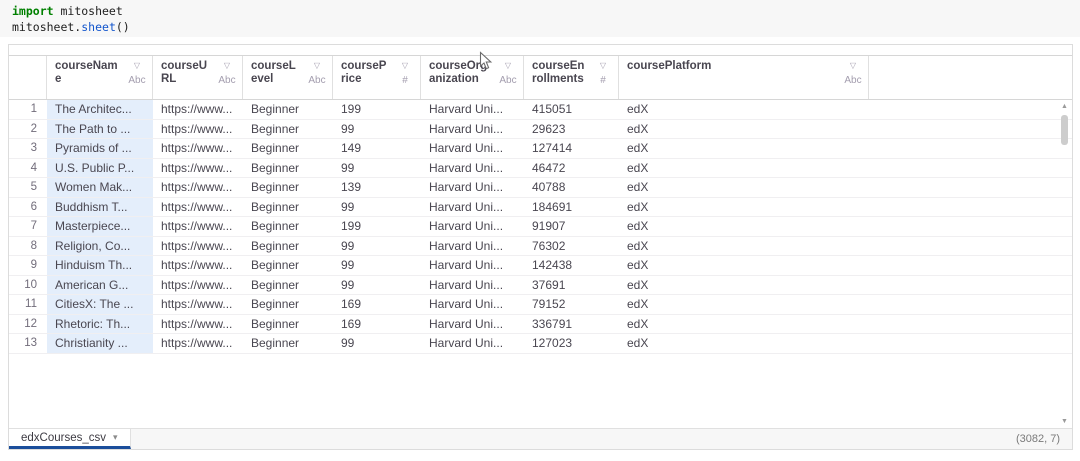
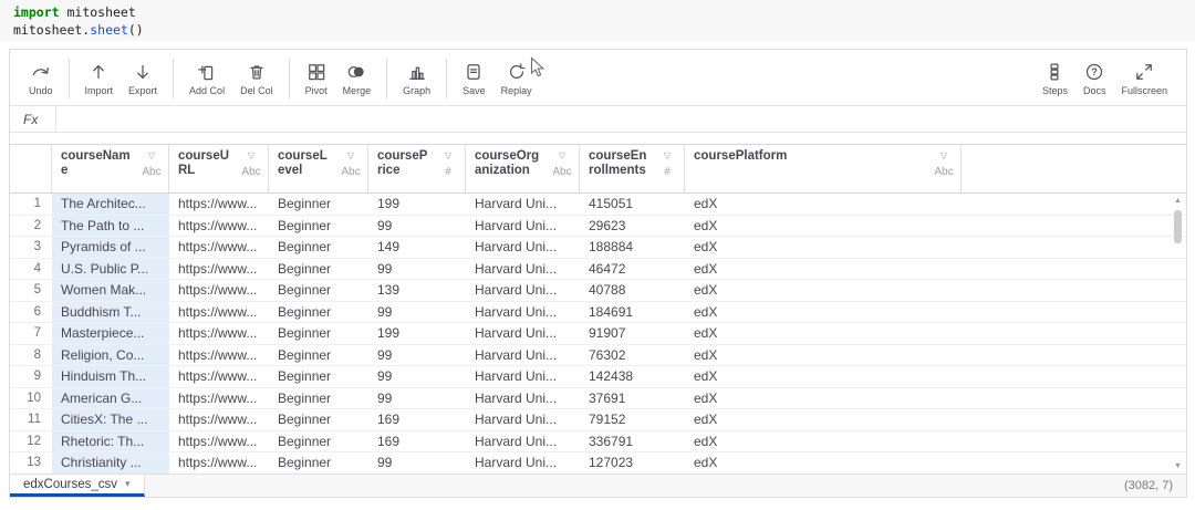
  import mitosheet
  mitosheet.sheet()
+ Undo
+ Import
+ Export
+ Add Col
+ Del Col
+ Pivot
+ Merge
+ Graph
+ Save
+ Replay
+ Steps
+ ?
+ Docs
+ Fullscreen
+ Fx
  courseName
  ▽
  Abc
  courseURL
  ▽
  Abc
  courseLevel
  ▽
  Abc
  coursePrice
  ▽
  #
  courseOrganization
  ▽
  Abc
  courseEnrollments
  ▽
  #
  coursePlatform
  ▽
  Abc
  1
  The Architec...
  https://www...
  Beginner
  199
  Harvard Uni...
  415051
  edX
  2
  The Path to ...
  https://www...
  Beginner
  99
  Harvard Uni...
  29623
  edX
  3
  Pyramids of ...
  https://www...
  Beginner
  149
  Harvard Uni...
- 127414
+ 188884
  edX
  4
  U.S. Public P...
  https://www...
  Beginner
  99
  Harvard Uni...
  46472
  edX
  5
  Women Mak...
  https://www...
  Beginner
  139
  Harvard Uni...
  40788
  edX
  6
  Buddhism T...
  https://www...
  Beginner
  99
  Harvard Uni...
  184691
  edX
  7
  Masterpiece...
  https://www...
  Beginner
  199
  Harvard Uni...
  91907
  edX
  8
  Religion, Co...
  https://www...
  Beginner
  99
  Harvard Uni...
  76302
  edX
  9
  Hinduism Th...
  https://www...
  Beginner
  99
  Harvard Uni...
  142438
  edX
  10
  American G...
  https://www...
  Beginner
  99
  Harvard Uni...
  37691
  edX
  11
  CitiesX: The ...
  https://www...
  Beginner
  169
  Harvard Uni...
  79152
  edX
  12
  Rhetoric: Th...
  https://www...
  Beginner
  169
  Harvard Uni...
  336791
  edX
  13
  Christianity ...
  https://www...
  Beginner
  99
  Harvard Uni...
  127023
  edX
  edxCourses_csv
  ▾
  (3082, 7)
